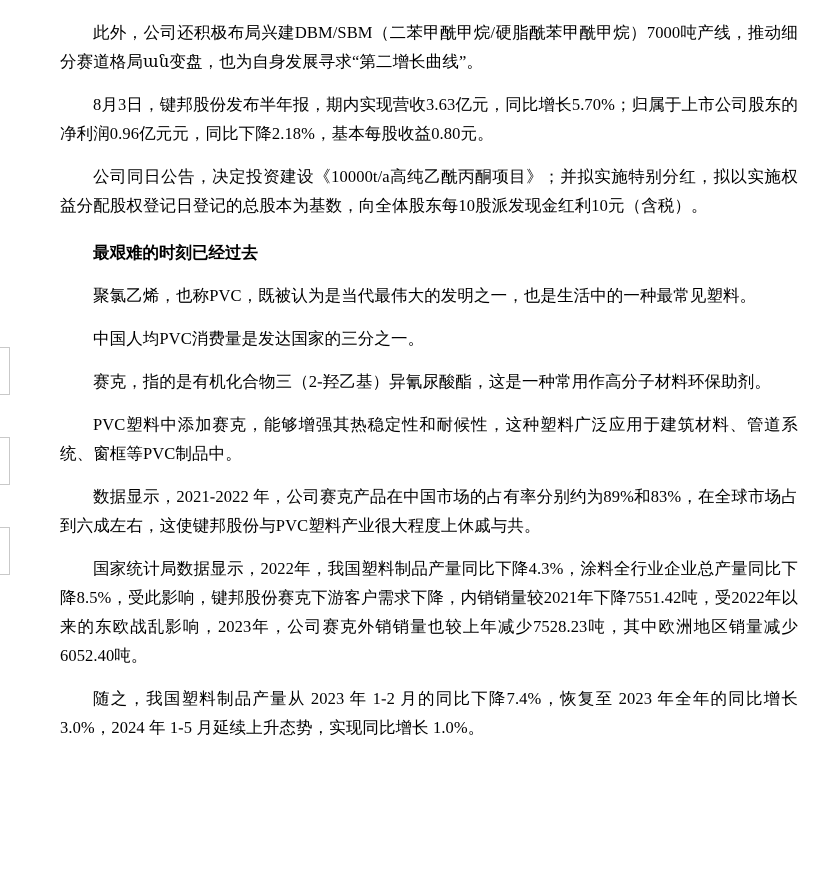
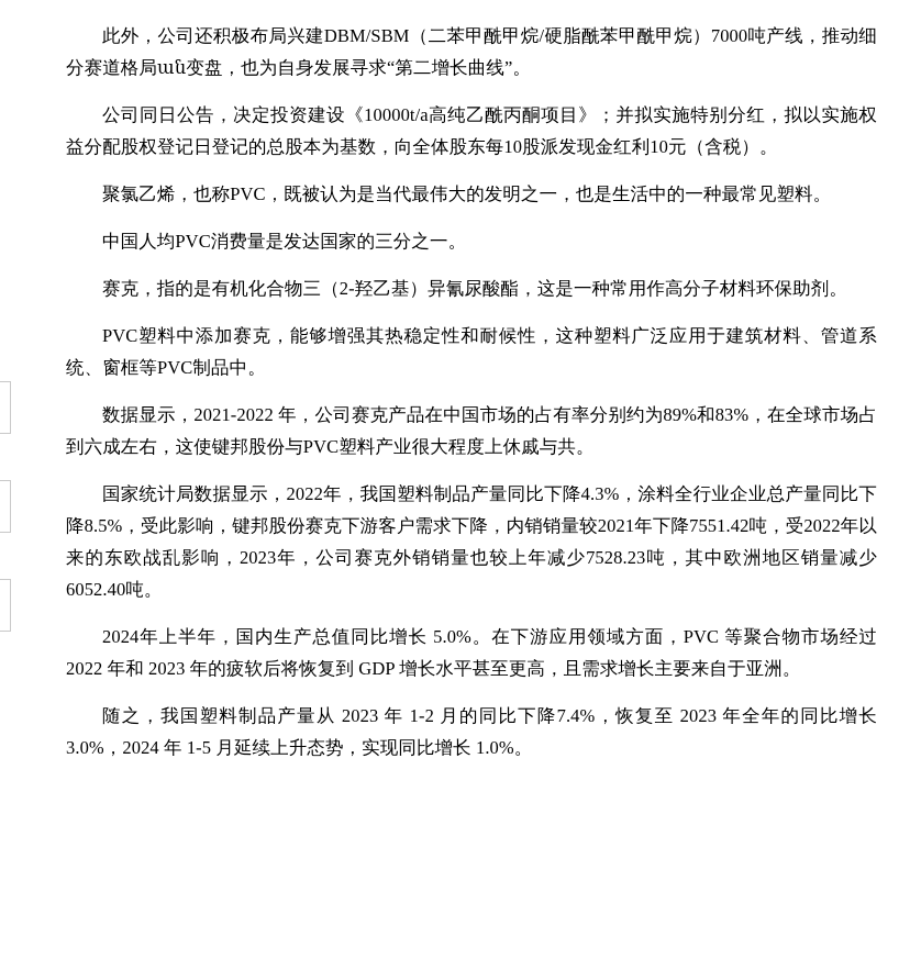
  此外，公司还积极布局兴建DBM/SBM（二苯甲酰甲烷/硬脂酰苯甲酰甲烷）7000吨产线，推动细分赛道格局ան变盘，也为自身发展寻求“第二增长曲线”。
- 8月3日，键邦股份发布半年报，期内实现营收3.63亿元，同比增长5.70%；归属于上市公司股东的净利润0.96亿元元，同比下降2.18%，基本每股收益0.80元。
  公司同日公告，决定投资建设《10000t/a高纯乙酰丙酮项目》；并拟实施特别分红，拟以实施权益分配股权登记日登记的总股本为基数，向全体股东每10股派发现金红利10元（含税）。
- 最艰难的时刻已经过去
  聚氯乙烯，也称PVC，既被认为是当代最伟大的发明之一，也是生活中的一种最常见塑料。
  中国人均PVC消费量是发达国家的三分之一。
  赛克，指的是有机化合物三（2-羟乙基）异氰尿酸酯，这是一种常用作高分子材料环保助剂。
  PVC塑料中添加赛克，能够增强其热稳定性和耐候性，这种塑料广泛应用于建筑材料、管道系统、窗框等PVC制品中。
  数据显示，2021-2022 年，公司赛克产品在中国市场的占有率分别约为89%和83%，在全球市场占到六成左右，这使键邦股份与PVC塑料产业很大程度上休戚与共。
  国家统计局数据显示，2022年，我国塑料制品产量同比下降4.3%，涂料全行业企业总产量同比下降8.5%，受此影响，键邦股份赛克下游客户需求下降，内销销量较2021年下降7551.42吨，受2022年以来的东欧战乱影响，2023年，公司赛克外销销量也较上年减少7528.23吨，其中欧洲地区销量减少6052.40吨。
+ 2024年上半年，国内生产总值同比增长 5.0%。在下游应用领域方面，PVC 等聚合物市场经过 2022 年和 2023 年的疲软后将恢复到 GDP 增长水平甚至更高，且需求增长主要来自于亚洲。
  随之，我国塑料制品产量从 2023 年 1-2 月的同比下降7.4%，恢复至 2023 年全年的同比增长 3.0%，2024 年 1-5 月延续上升态势，实现同比增长 1.0%。
